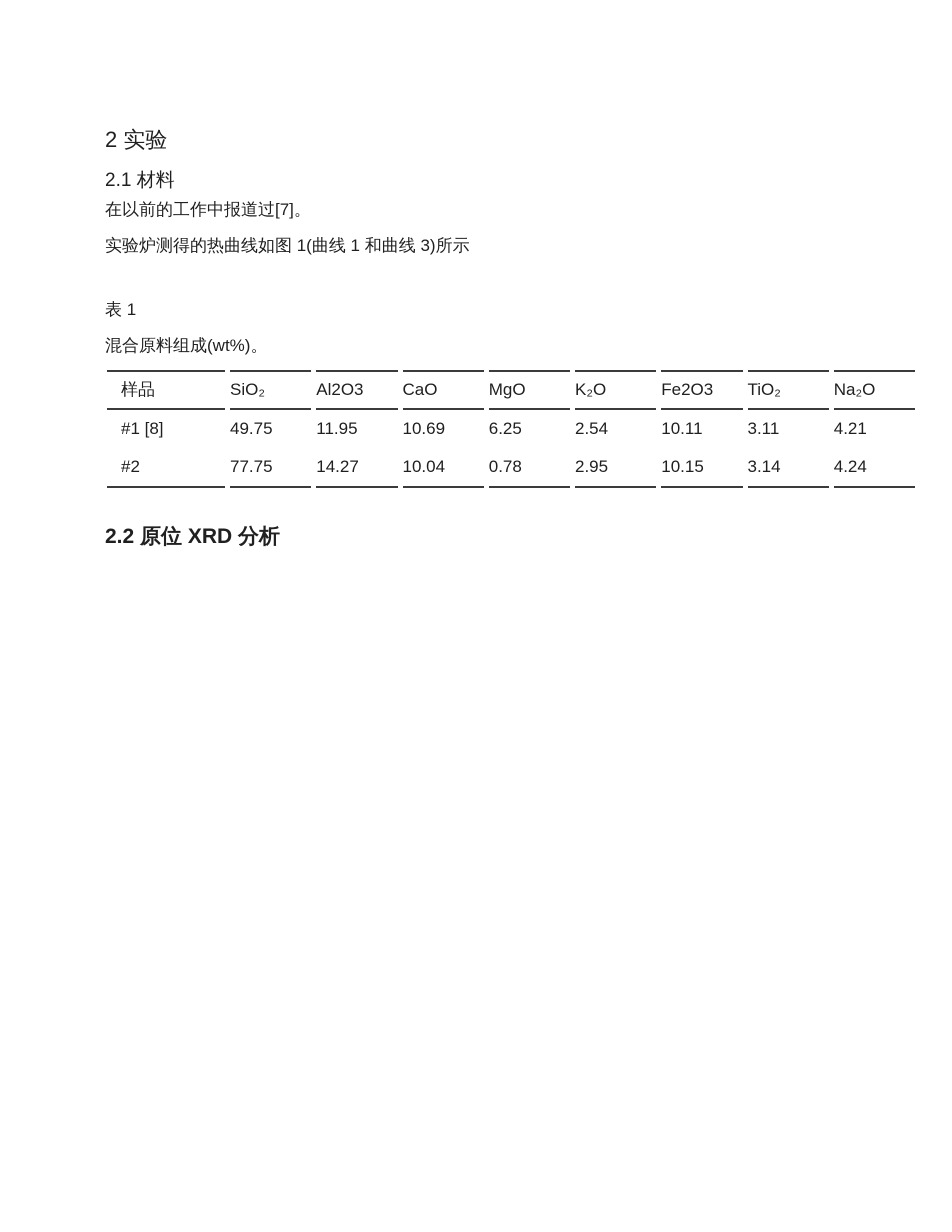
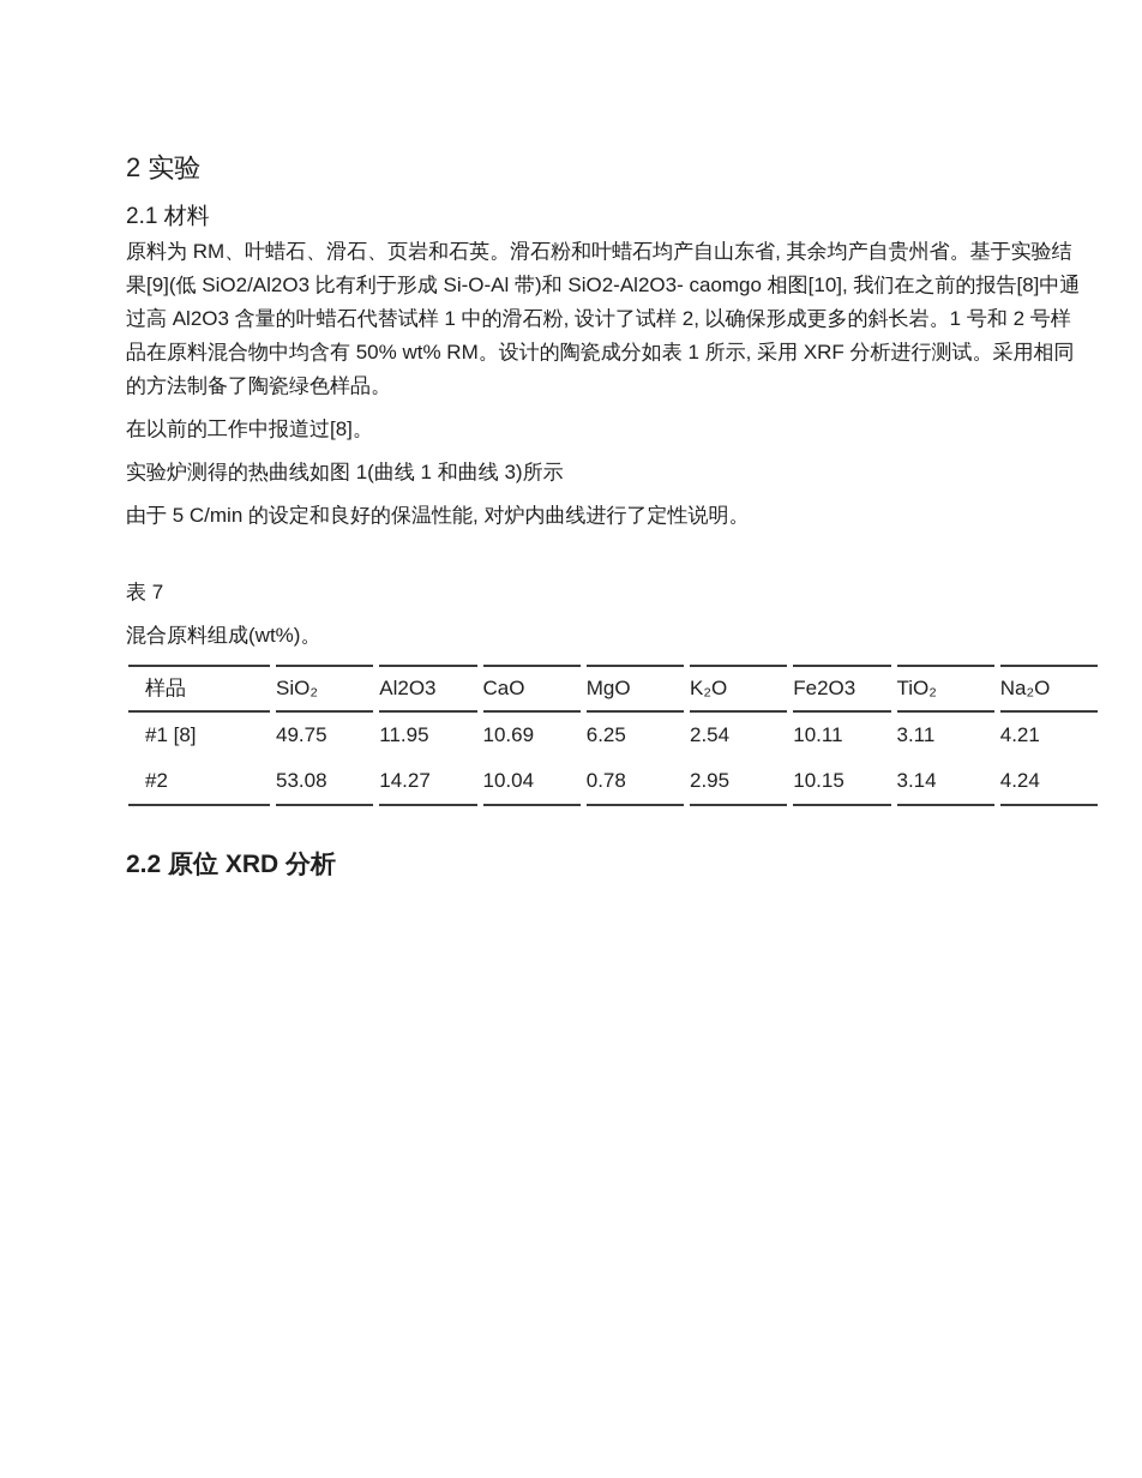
  2 实验
  2.1 材料
+ 原料为 RM、叶蜡石、滑石、页岩和石英。滑石粉和叶蜡石均产自山东省, 其余均产自贵州省。基于实验结果[9](低 SiO2/Al2O3 比有利于形成 Si-O-Al 带)和 SiO2-Al2O3- caomgo 相图[10], 我们在之前的报告[8]中通过高 Al2O3 含量的叶蜡石代替试样 1 中的滑石粉, 设计了试样 2, 以确保形成更多的斜长岩。1 号和 2 号样品在原料混合物中均含有 50% wt% RM。设计的陶瓷成分如表 1 所示, 采用 XRF 分析进行测试。采用相同的方法制备了陶瓷绿色样品。
- 在以前的工作中报道过[7]。
+ 在以前的工作中报道过[8]。
  实验炉测得的热曲线如图 1(曲线 1 和曲线 3)所示
+ 由于 5 C/min 的设定和良好的保温性能, 对炉内曲线进行了定性说明。
- 表 1
+ 表 7
  混合原料组成(wt%)。
  样品	SiO₂	Al2O3	CaO	MgO	K₂O	Fe2O3	TiO₂	Na₂O
  #1 [8]	49.75	11.95	10.69	6.25	2.54	10.11	3.11	4.21
- #2	77.75	14.27	10.04	0.78	2.95	10.15	3.14	4.24
+ #2	53.08	14.27	10.04	0.78	2.95	10.15	3.14	4.24
  2.2 原位 XRD 分析
